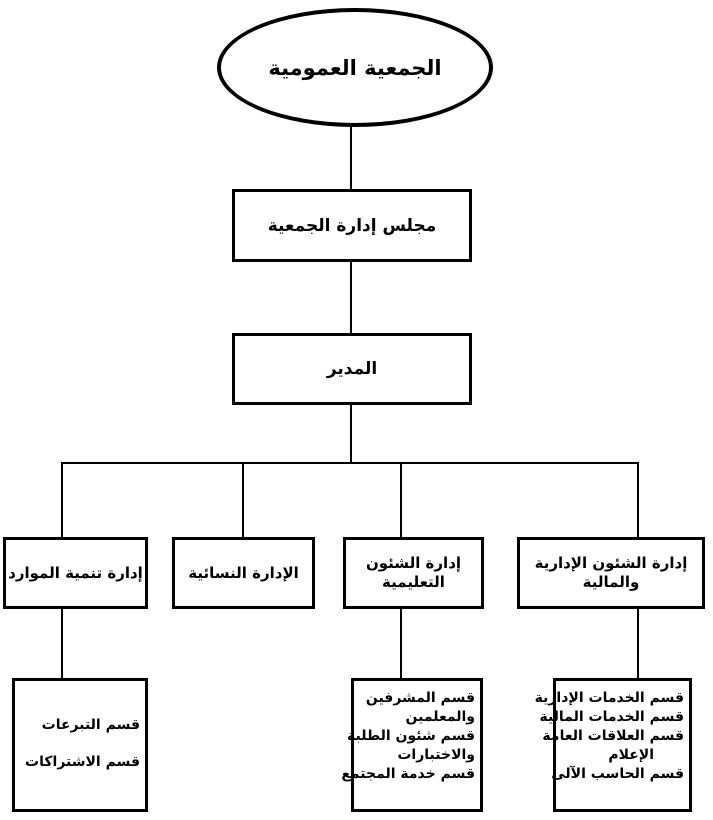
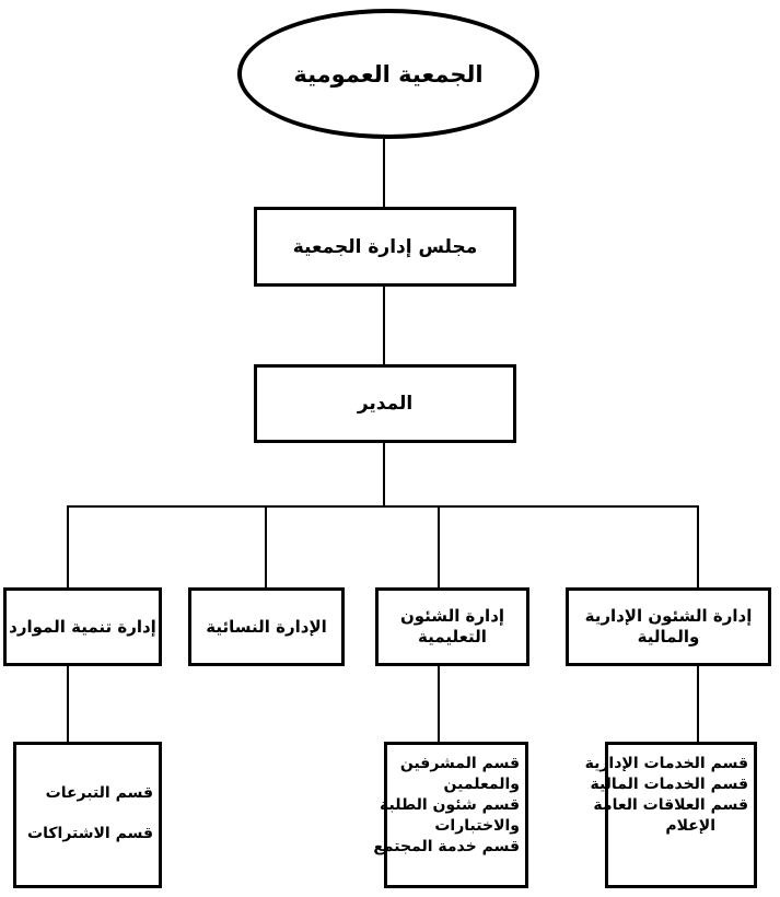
  الجمعية العمومية
  مجلس إدارة الجمعية
  المدير
  إدارة تنمية الموارد
  الإدارة النسائية
  إدارة الشئون التعليمية
  إدارة الشئون الإدارية والمالية
  قسم التبرعات
  قسم الاشتراكات
  قسم المشرفين
  والمعلمين
  قسم شئون الطلبة
  والاختبارات
  قسم خدمة المجتمع
  قسم الخدمات الإدارية
  قسم الخدمات المالية
  قسم العلاقات العامة
  الإعلام
- قسم الحاسب الآلى
